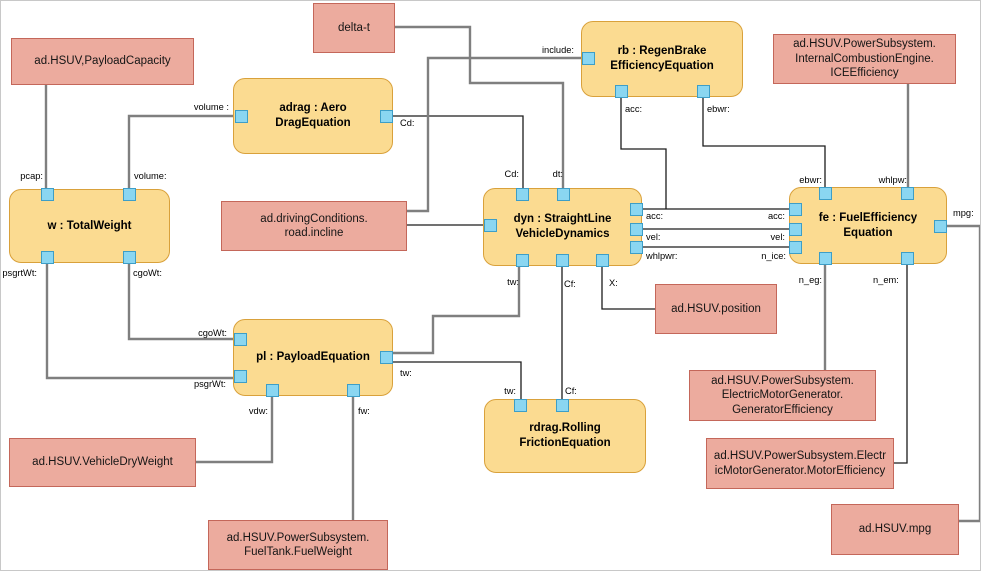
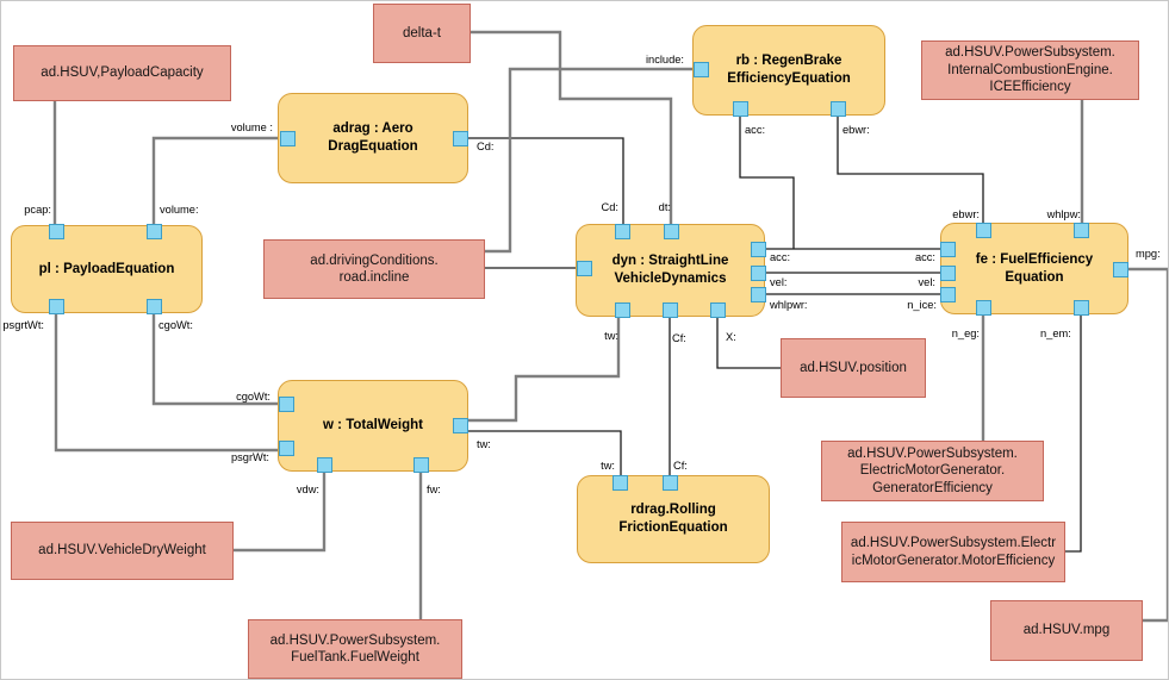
  ad.HSUV,PayloadCapacity
  delta-t
  ad.HSUV.PowerSubsystem.
  InternalCombustionEngine.
  ICEEfficiency
  ad.drivingConditions.
  road.incline
  ad.HSUV.position
  ad.HSUV.PowerSubsystem.
  ElectricMotorGenerator.
  GeneratorEfficiency
  ad.HSUV.VehicleDryWeight
  ad.HSUV.PowerSubsystem.
  FuelTank.FuelWeight
  ad.HSUV.PowerSubsystem.Electr
  icMotorGenerator.MotorEfficiency
  ad.HSUV.mpg
  adrag : Aero
  DragEquation
  rb : RegenBrake
  EfficiencyEquation
- w : TotalWeight
+ pl : PayloadEquation
  dyn : StraightLine
  VehicleDynamics
  fe : FuelEfficiency
  Equation
- pl : PayloadEquation
+ w : TotalWeight
  rdrag.Rolling
  FrictionEquation
  volume :
  Cd:
  include:
  acc:
  ebwr:
  pcap:
  volume:
  psgrtWt:
  cgoWt:
  Cd:
  dt:
  acc:
  vel:
  whlpwr:
  acc:
  vel:
  n_ice:
  tw:
  Cf:
  X:
  ebwr:
  whlpw:
  mpg:
  n_eg:
  n_em:
  cgoWt:
  psgrWt:
  tw:
  vdw:
  fw:
  tw:
  Cf:
